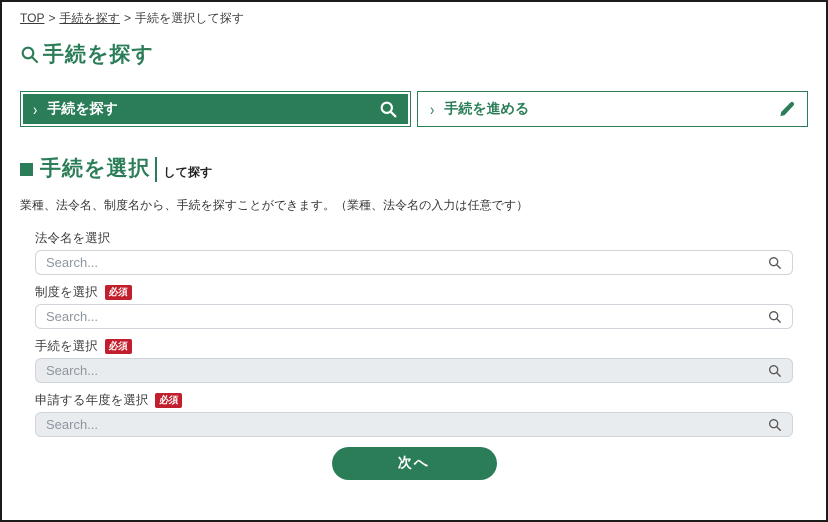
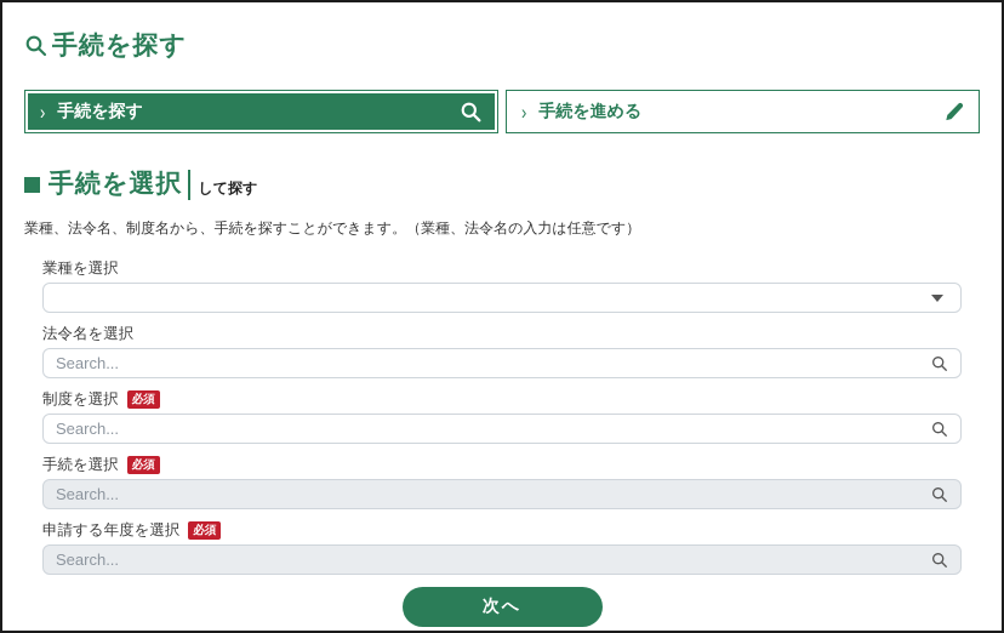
- TOP > 手続を探す > 手続を選択して探す
  手続を探す
  ›
  手続を探す
  ›
  手続を進める
  手続を選択
  して探す
  業種、法令名、制度名から、手続を探すことができます。（業種、法令名の入力は任意です）
+ 業種を選択
  法令名を選択
  Search...
  制度を選択
  必須
  Search...
  手続を選択
  必須
  Search...
  申請する年度を選択
  必須
  Search...
  次へ
